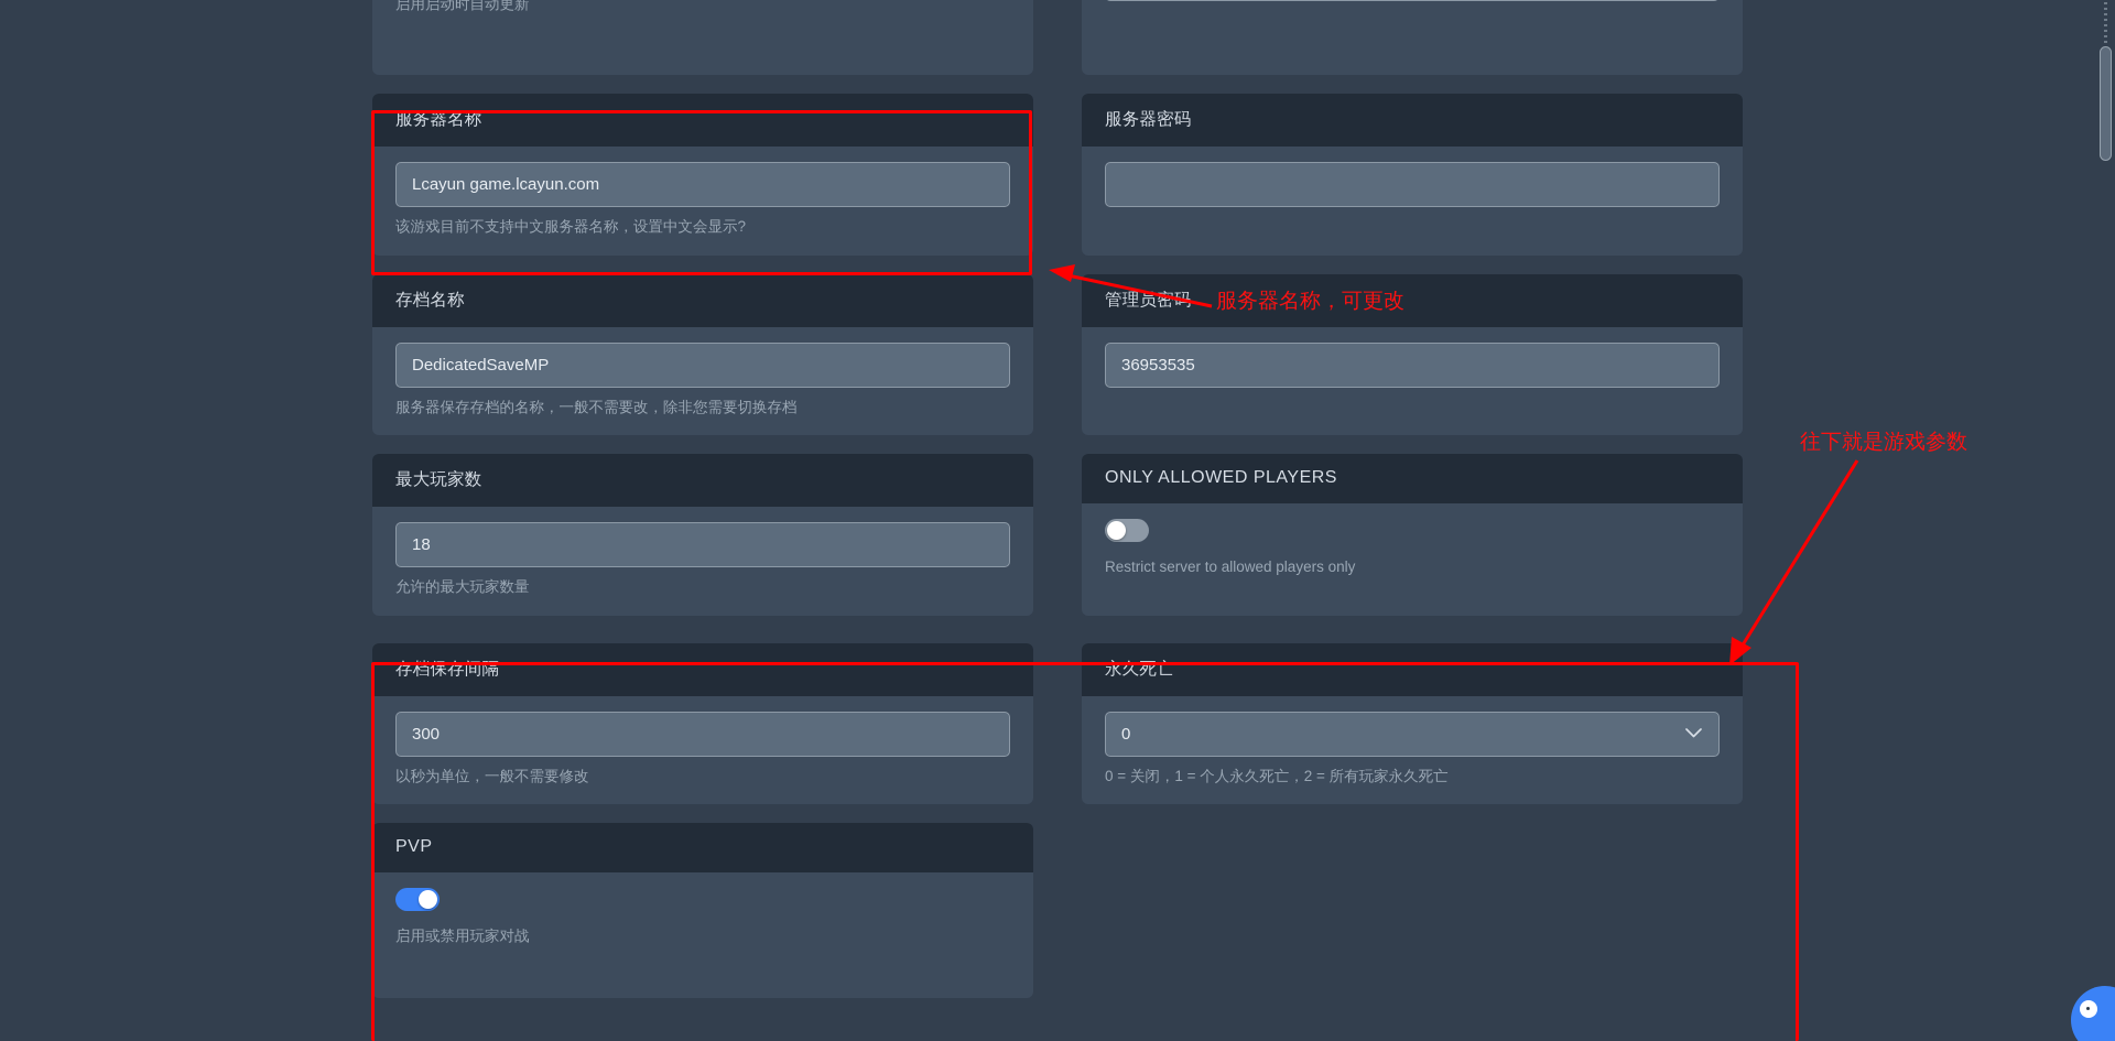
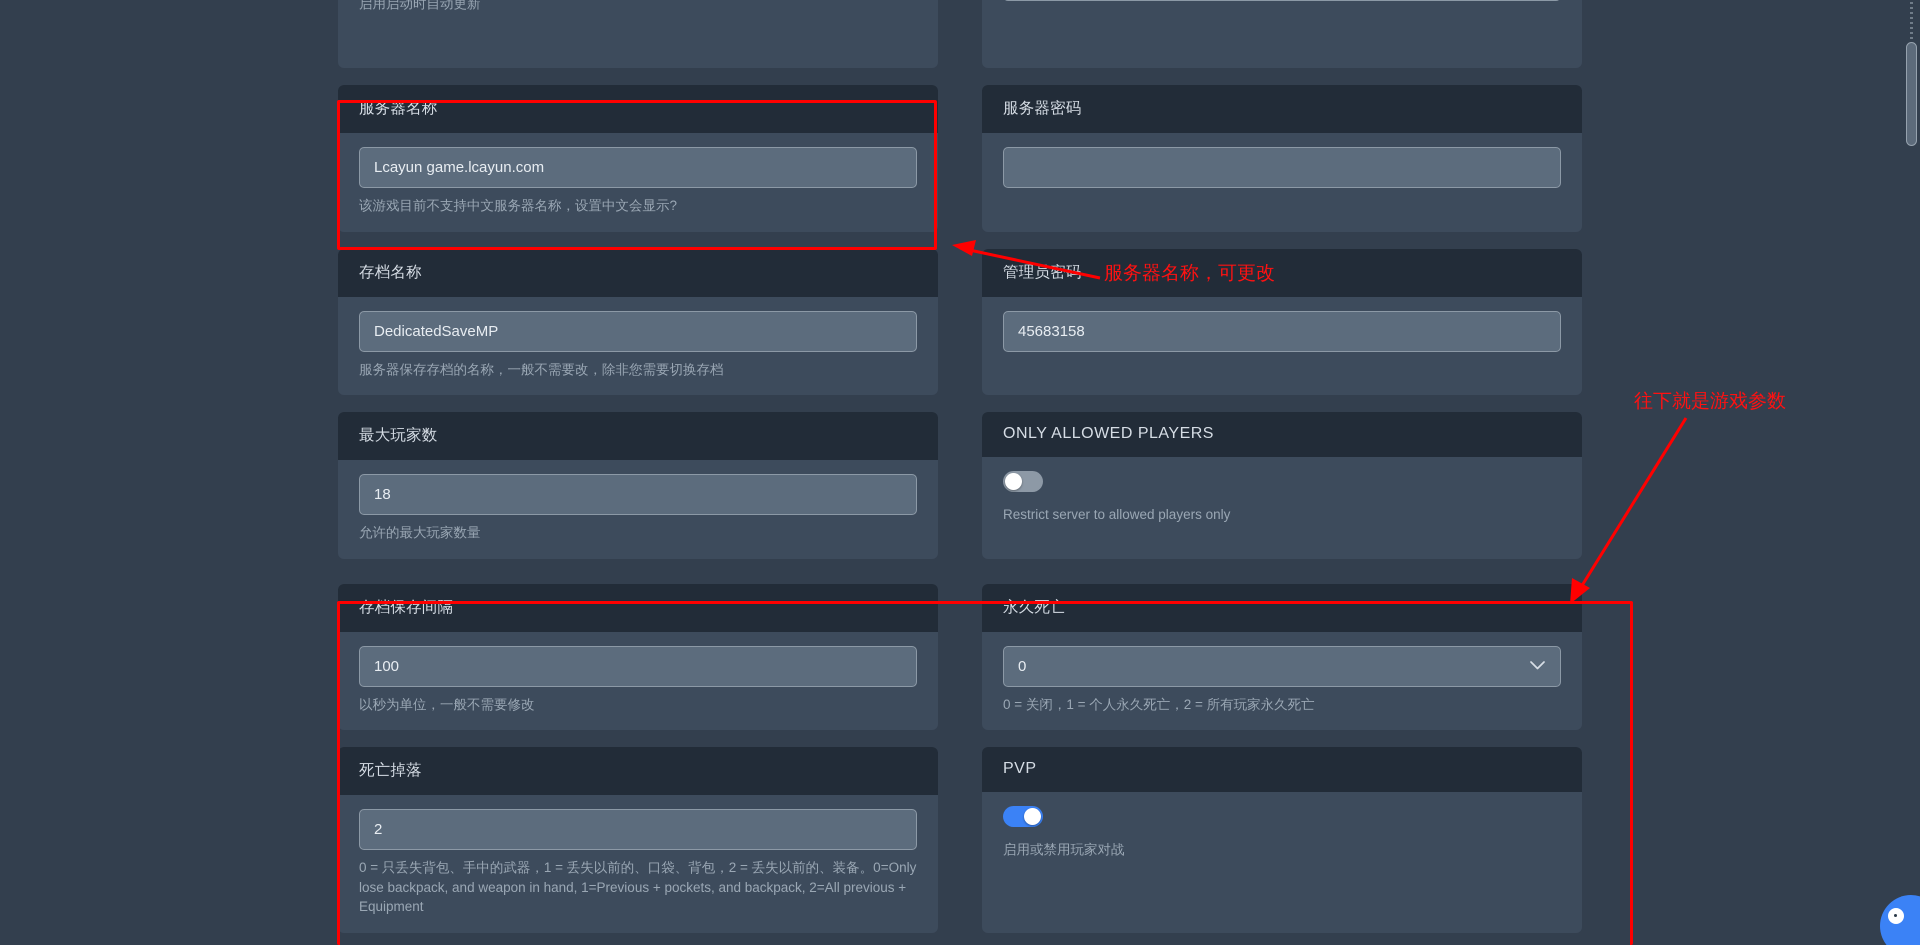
  启用启动时自动更新
  服务器名称
  Lcayun game.lcayun.com
  该游戏目前不支持中文服务器名称，设置中文会显示?
  服务器密码
  存档名称
  DedicatedSaveMP
  服务器保存存档的名称，一般不需要改，除非您需要切换存档
  管理员密
- 36953535
+ 45683158
  最大玩家数
  18
  允许的最大玩家数量
  ONLY ALLOWED PLAYERS
  Restrict server to allowed players only
  存档保存间隔
- 300
+ 100
  以秒为单位，一般不需要修改
  永久死亡
  0
  0 = 关闭，1 = 个人永久死亡，2 = 所有玩家永久死亡
+ 死亡掉落
+ 2
+ 0 = 只丢失背包、手中的武器，1 = 丢失以前的、口袋、背包，2 = 丢失以前的、装备。0=Only lose backpack, and weapon in hand, 1=Previous + pockets, and backpack, 2=All previous + Equipment
  PVP
  启用或禁用玩家对战
  服务器名称，可更改
  往下就是游戏参数
